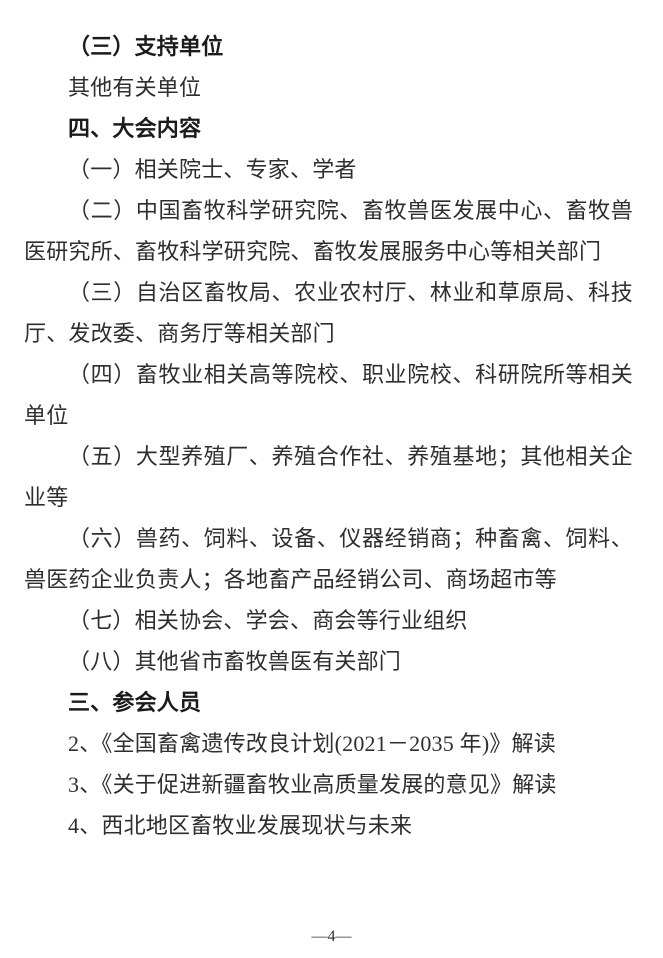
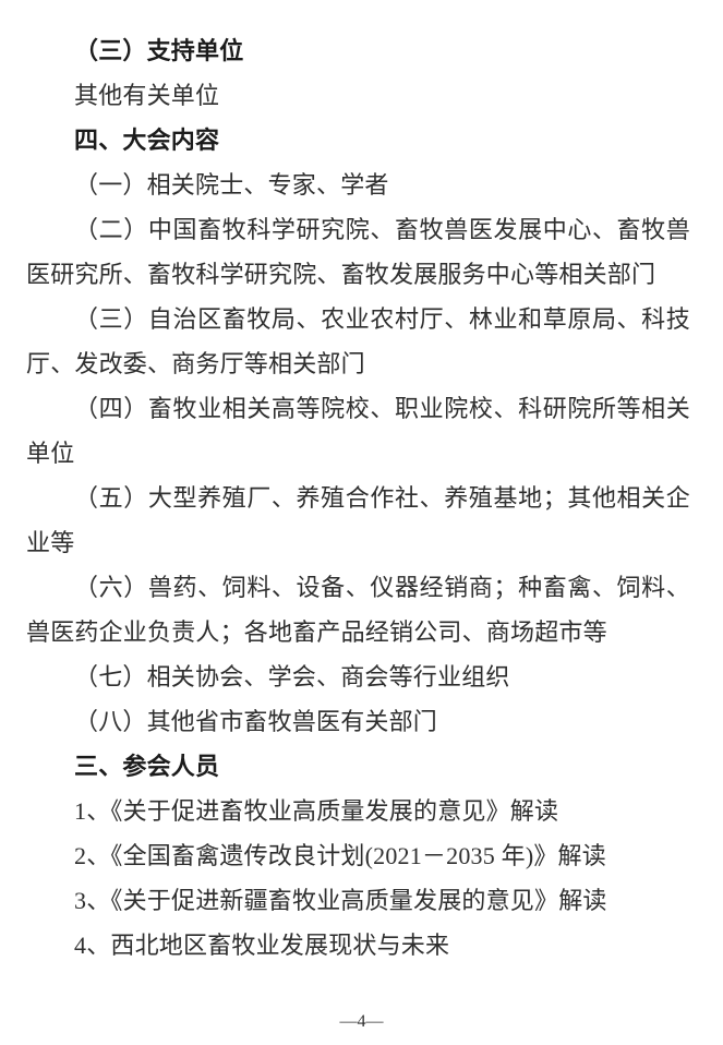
  （三）支持单位
  其他有关单位
  四、大会内容
  （一）相关院士、专家、学者
  （二）中国畜牧科学研究院、畜牧兽医发展中心、畜牧兽医研究所、畜牧科学研究院、畜牧发展服务中心等相关部门
  （三）自治区畜牧局、农业农村厅、林业和草原局、科技厅、发改委、商务厅等相关部门
  （四）畜牧业相关高等院校、职业院校、科研院所等相关单位
  （五）大型养殖厂、养殖合作社、养殖基地；其他相关企业等
  （六）兽药、饲料、设备、仪器经销商；种畜禽、饲料、兽医药企业负责人；各地畜产品经销公司、商场超市等
  （七）相关协会、学会、商会等行业组织
  （八）其他省市畜牧兽医有关部门
  三、参会人员
+ 1、《关于促进畜牧业高质量发展的意见》解读
  2、《全国畜禽遗传改良计划(2021－2035 年)》解读
  3、《关于促进新疆畜牧业高质量发展的意见》解读
  4、西北地区畜牧业发展现状与未来
  —4—
